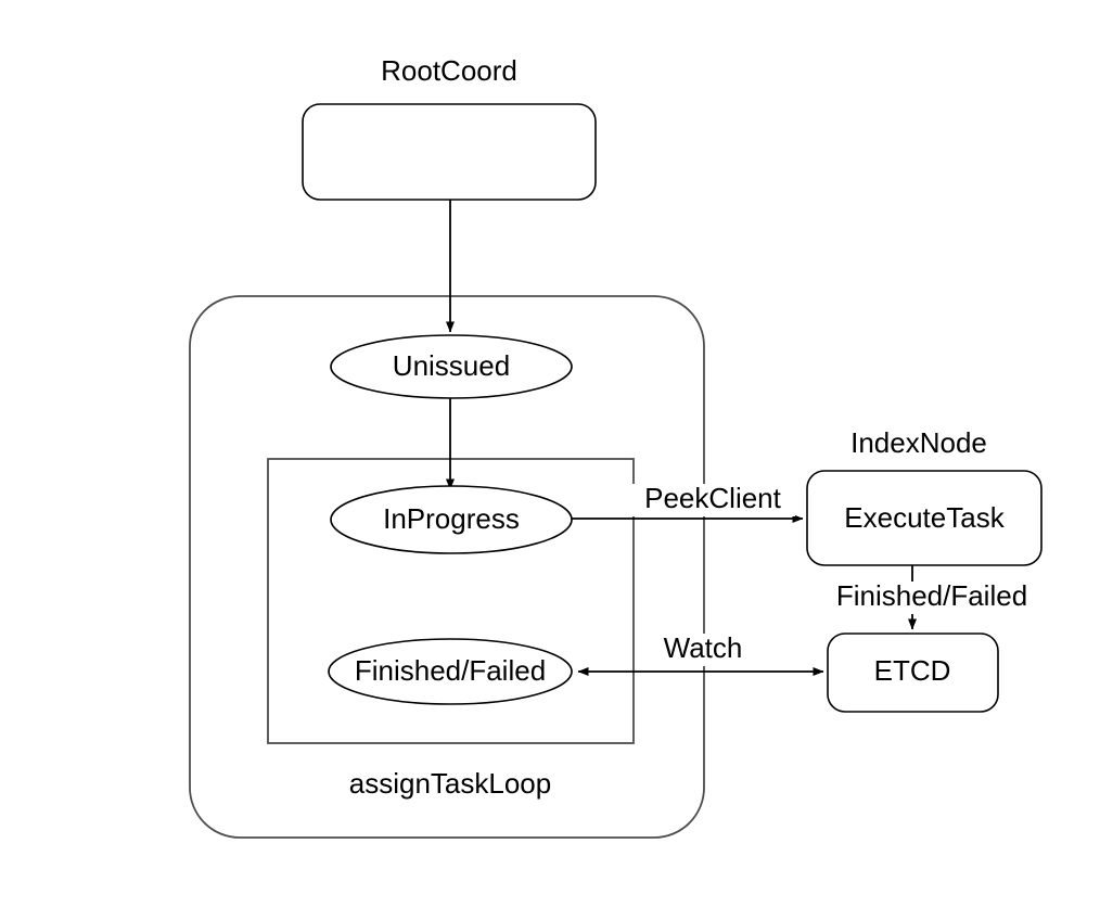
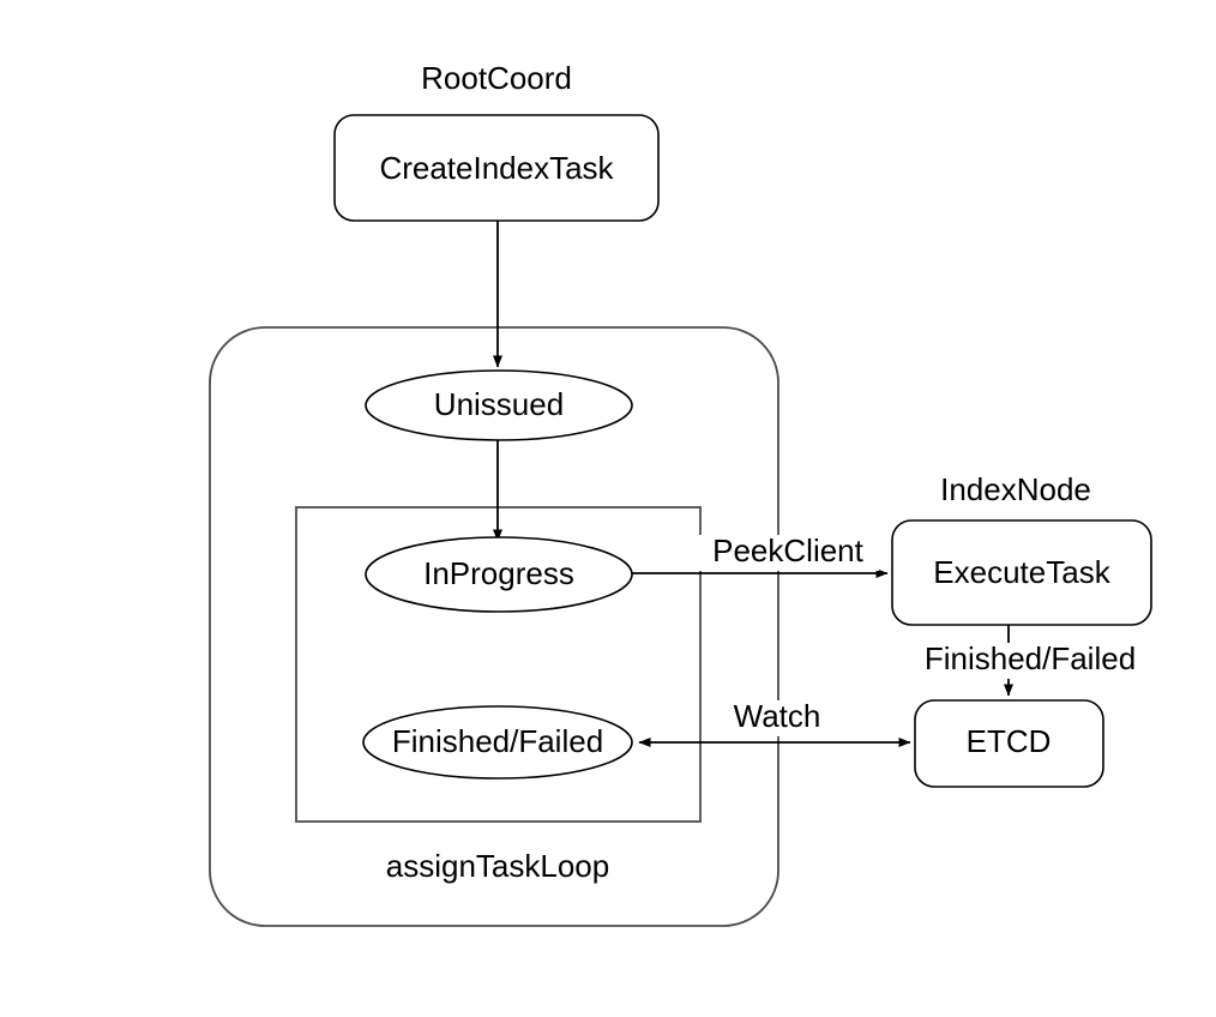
+ CreateIndexTask
  Unissued
  InProgress
  Finished/Failed
  ExecuteTask
  ETCD
  RootCoord
  IndexNode
  assignTaskLoop
  PeekClient
  Finished/Failed
  Watch
